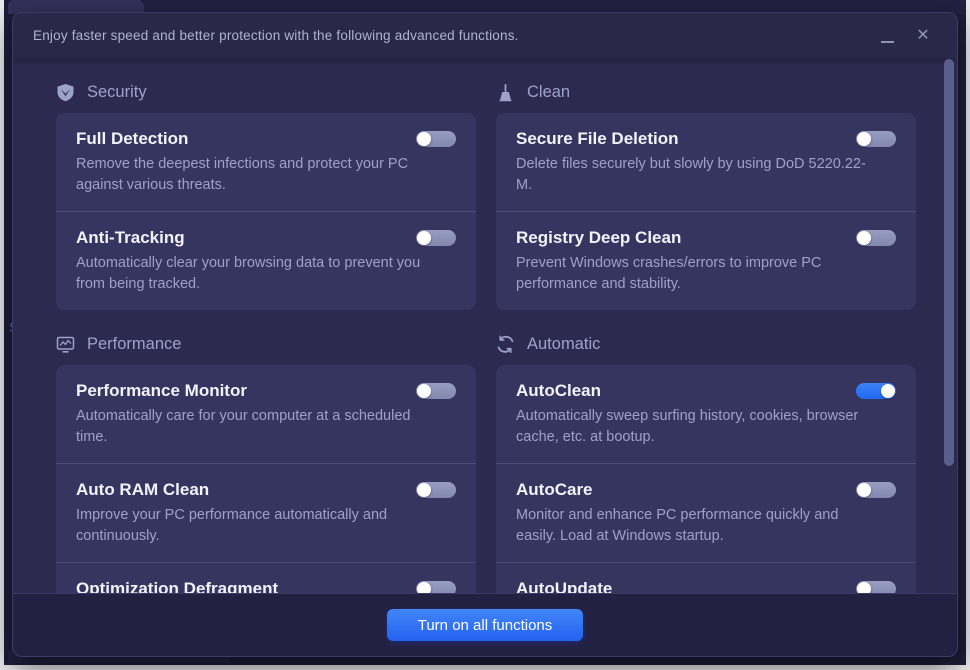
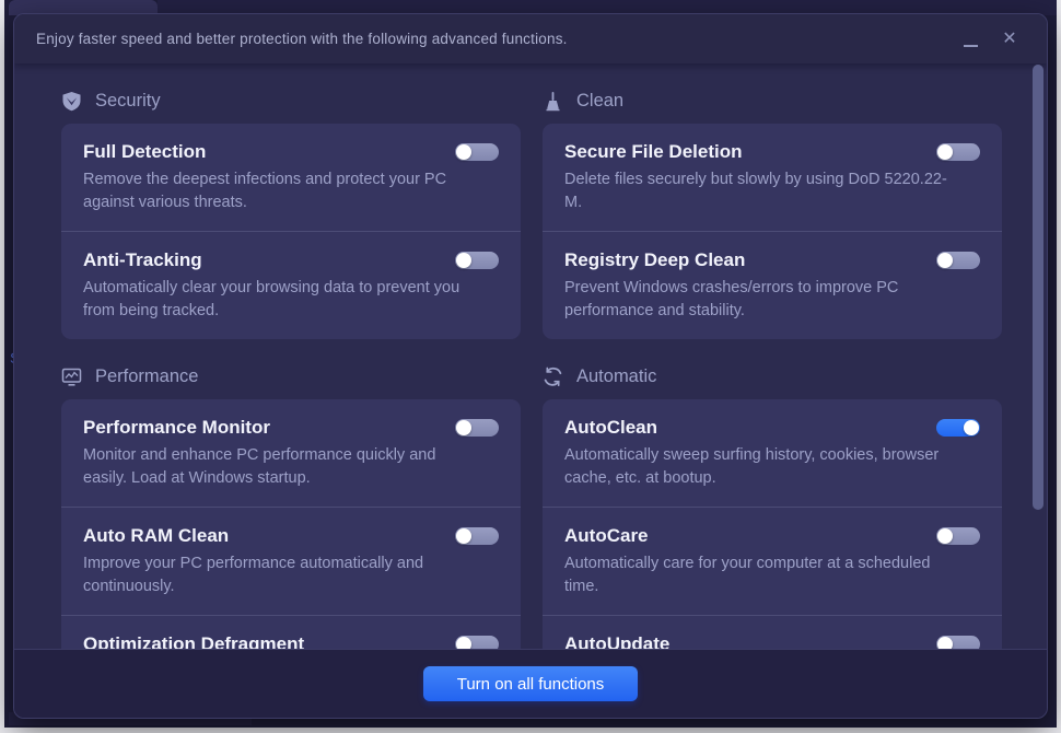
  Enjoy faster speed and better protection with the following advanced functions.
  ✕
  Security
  Full Detection
  Remove the deepest infections and protect your PC against various threats.
  Anti-Tracking
  Automatically clear your browsing data to prevent you from being tracked.
  Clean
  Secure File Deletion
  Delete files securely but slowly by using DoD 5220.22-M.
  Registry Deep Clean
  Prevent Windows crashes/errors to improve PC performance and stability.
  Performance
  Performance Monitor
- Automatically care for your computer at a scheduled time.
+ Monitor and enhance PC performance quickly and easily. Load at Windows startup.
  Auto RAM Clean
  Improve your PC performance automatically and continuously.
  Optimization Defragment
  Automatic
  AutoClean
  Automatically sweep surfing history, cookies, browser cache, etc. at bootup.
  AutoCare
- Monitor and enhance PC performance quickly and easily. Load at Windows startup.
+ Automatically care for your computer at a scheduled time.
  AutoUpdate
  Turn on all functions
